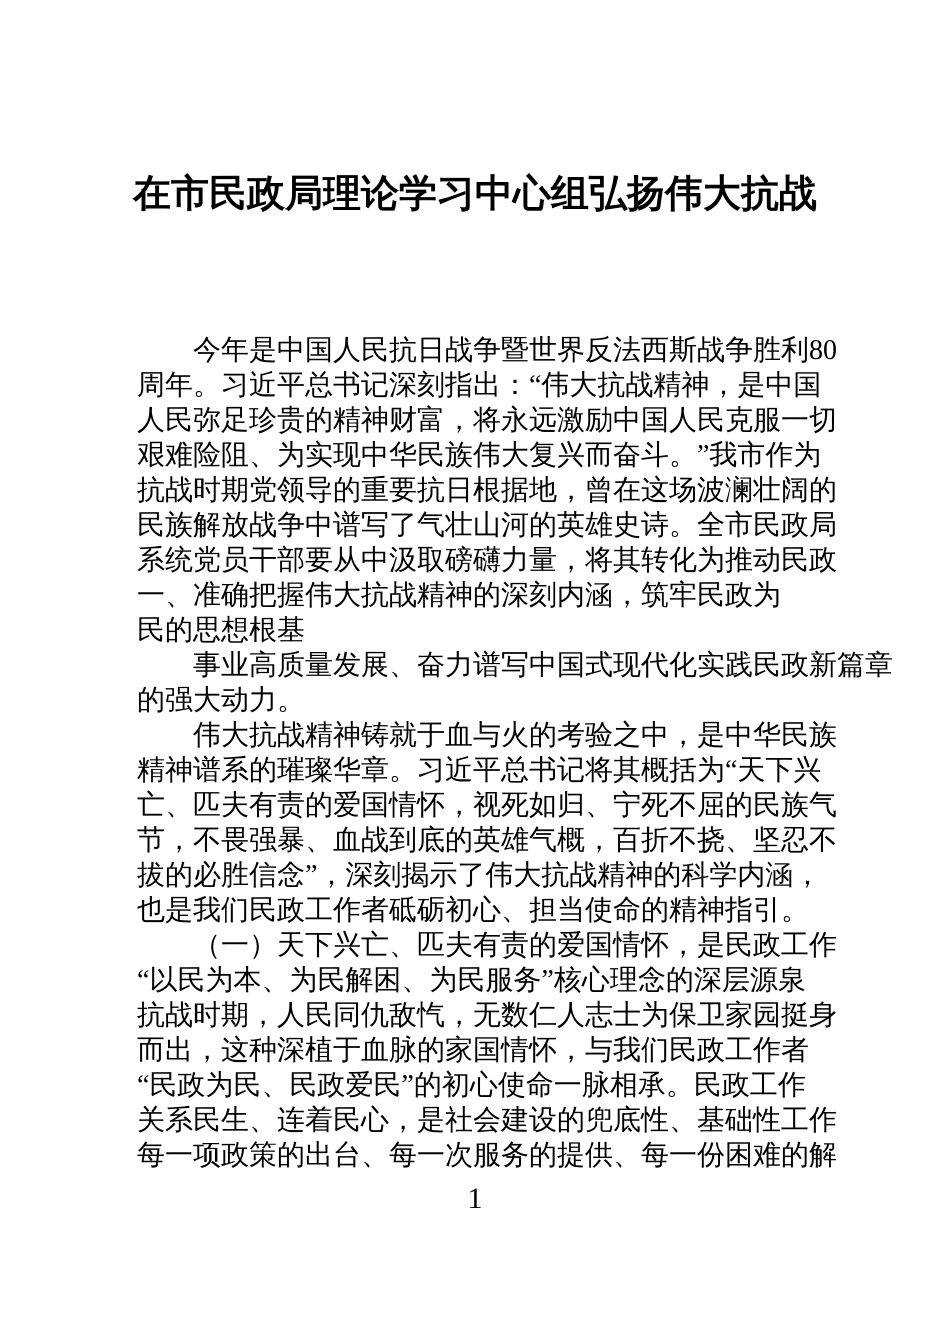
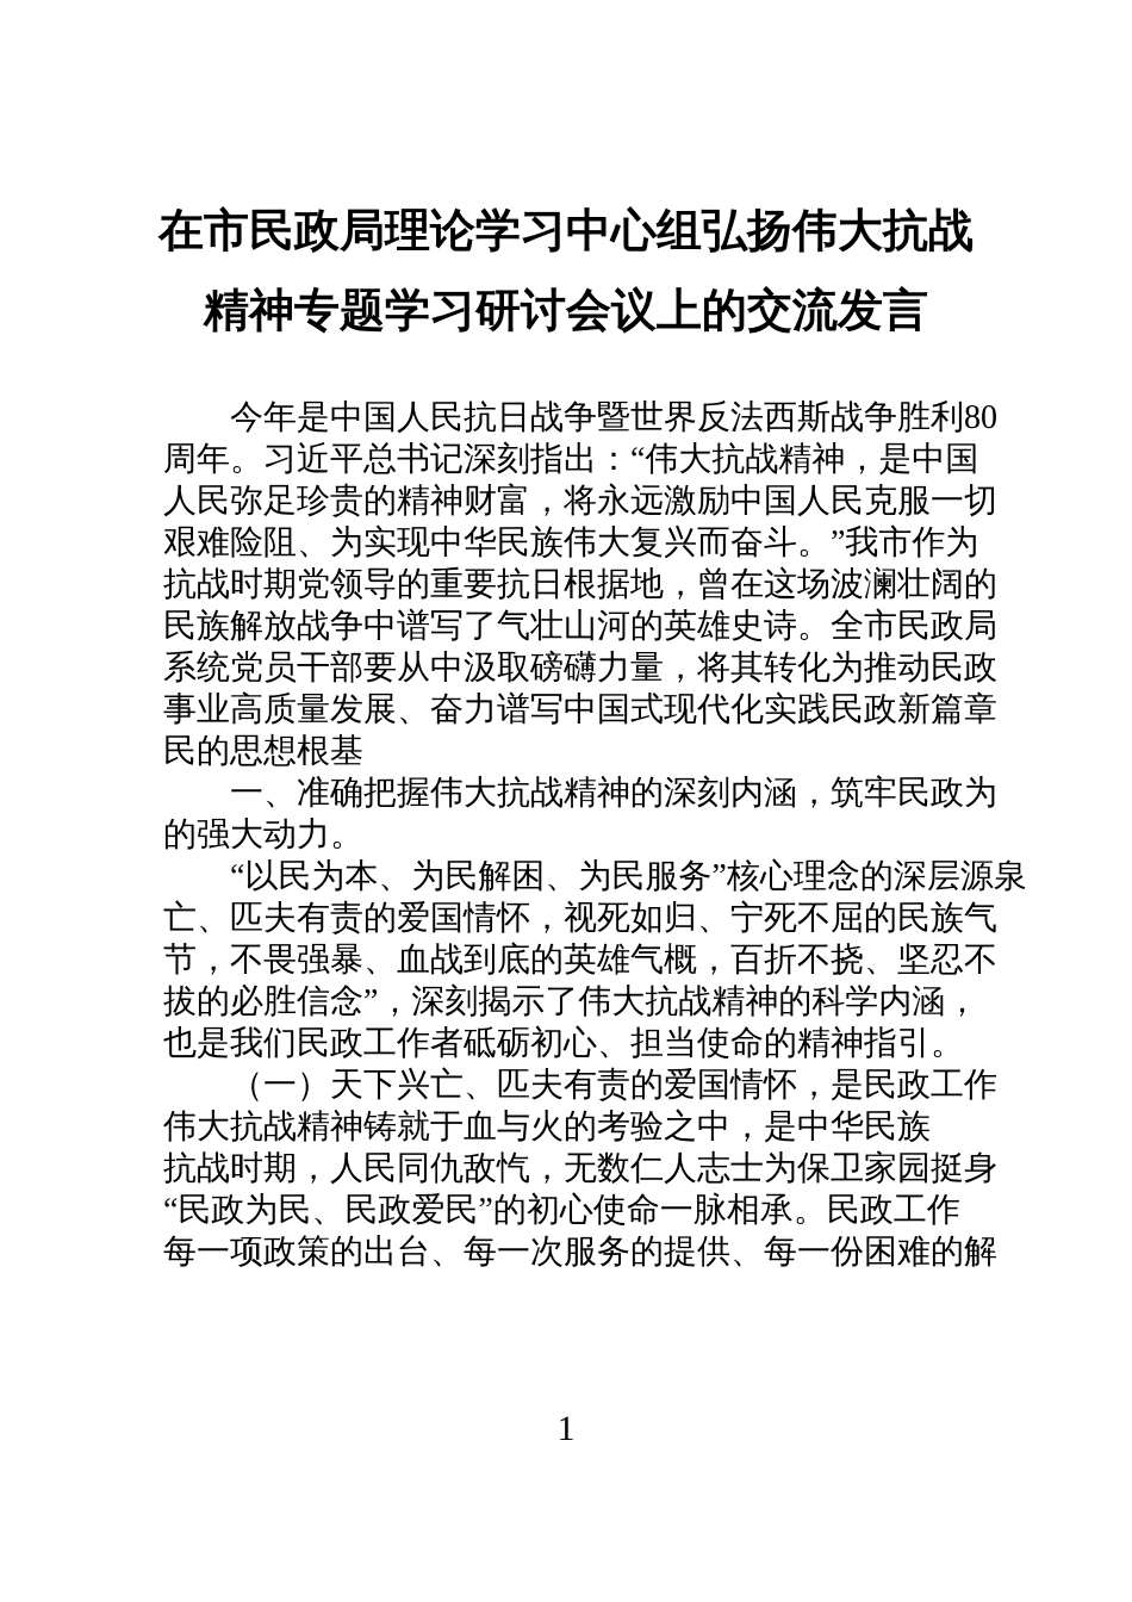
  在市民政局理论学习中心组弘扬伟大抗战
+ 精神专题学习研讨会议上的交流发言
  今年是中国人民抗日战争暨世界反法西斯战争胜利80
  周年。习近平总书记深刻指出：“伟大抗战精神，是中国
  人民弥足珍贵的精神财富，将永远激励中国人民克服一切
  艰难险阻、为实现中华民族伟大复兴而奋斗。”我市作为
  抗战时期党领导的重要抗日根据地，曾在这场波澜壮阔的
  民族解放战争中谱写了气壮山河的英雄史诗。全市民政局
  系统党员干部要从中汲取磅礴力量，将其转化为推动民政
- 一、准确把握伟大抗战精神的深刻内涵，筑牢民政为
+ 事业高质量发展、奋力谱写中国式现代化实践民政新篇章
  民的思想根基
- 事业高质量发展、奋力谱写中国式现代化实践民政新篇章
+ 一、准确把握伟大抗战精神的深刻内涵，筑牢民政为
  的强大动力。
- 伟大抗战精神铸就于血与火的考验之中，是中华民族
+ “以民为本、为民解困、为民服务”核心理念的深层源泉
- 精神谱系的璀璨华章。习近平总书记将其概括为“天下兴
  亡、匹夫有责的爱国情怀，视死如归、宁死不屈的民族气
  节，不畏强暴、血战到底的英雄气概，百折不挠、坚忍不
  拔的必胜信念”，深刻揭示了伟大抗战精神的科学内涵，
  也是我们民政工作者砥砺初心、担当使命的精神指引。
  （一）天下兴亡、匹夫有责的爱国情怀，是民政工作
- “以民为本、为民解困、为民服务”核心理念的深层源泉
+ 伟大抗战精神铸就于血与火的考验之中，是中华民族
  抗战时期，人民同仇敌忾，无数仁人志士为保卫家园挺身
- 而出，这种深植于血脉的家国情怀，与我们民政工作者
  “民政为民、民政爱民”的初心使命一脉相承。民政工作
- 关系民生、连着民心，是社会建设的兜底性、基础性工作
  每一项政策的出台、每一次服务的提供、每一份困难的解
  1
